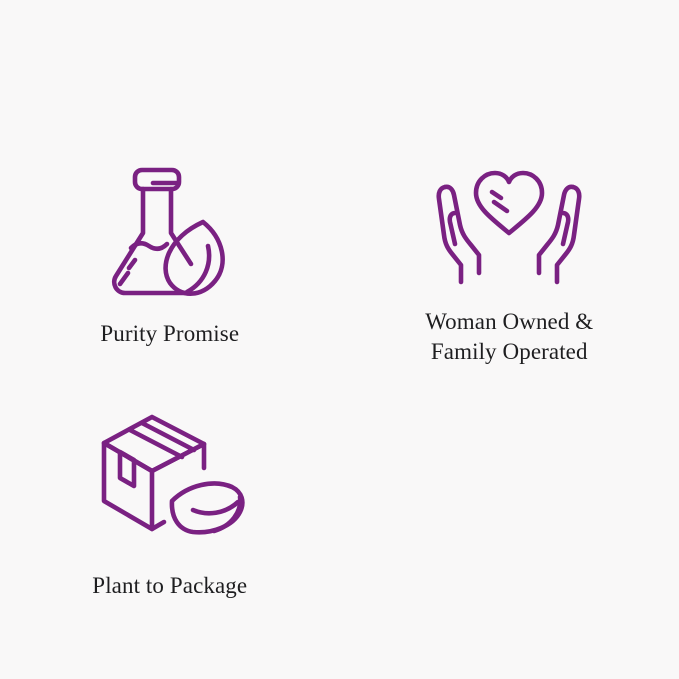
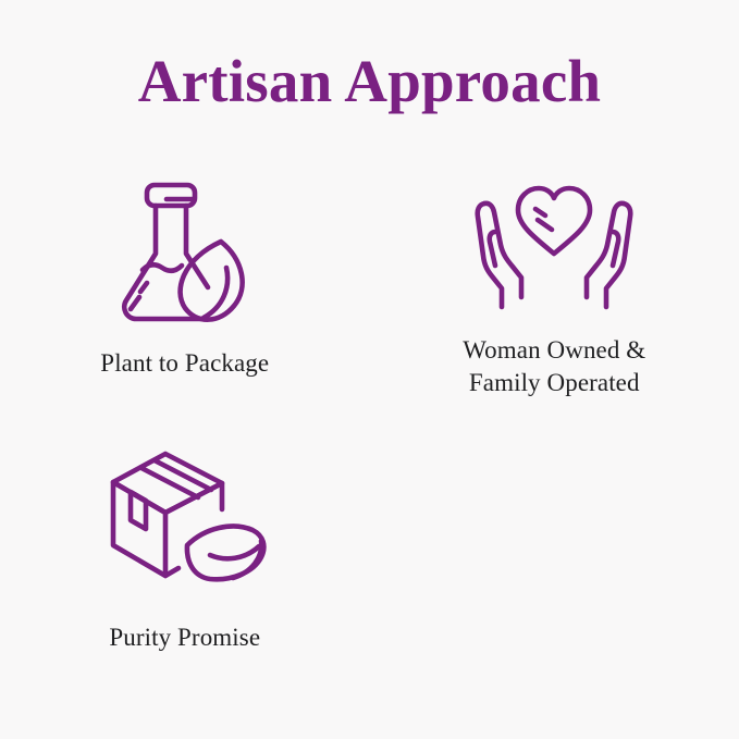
+ Artisan Approach
- Purity Promise
+ Plant to Package
  Woman Owned &
  Family Operated
- Plant to Package
+ Purity Promise
